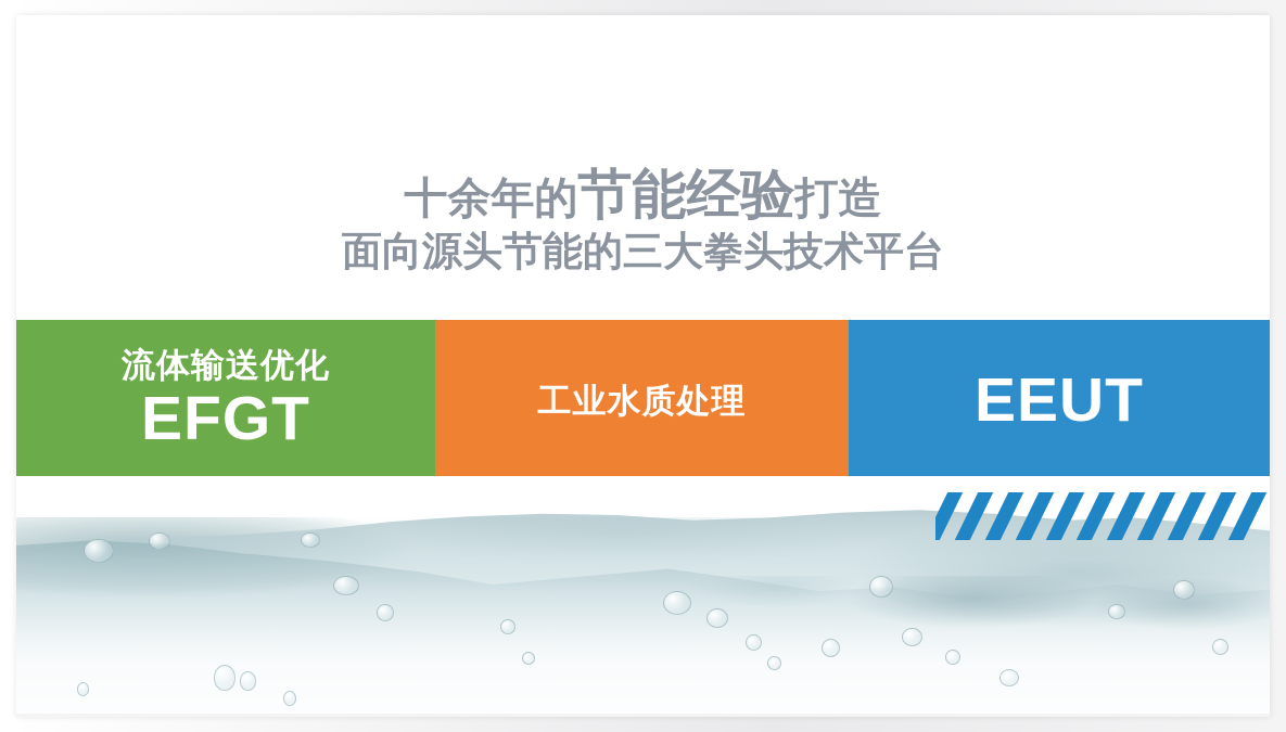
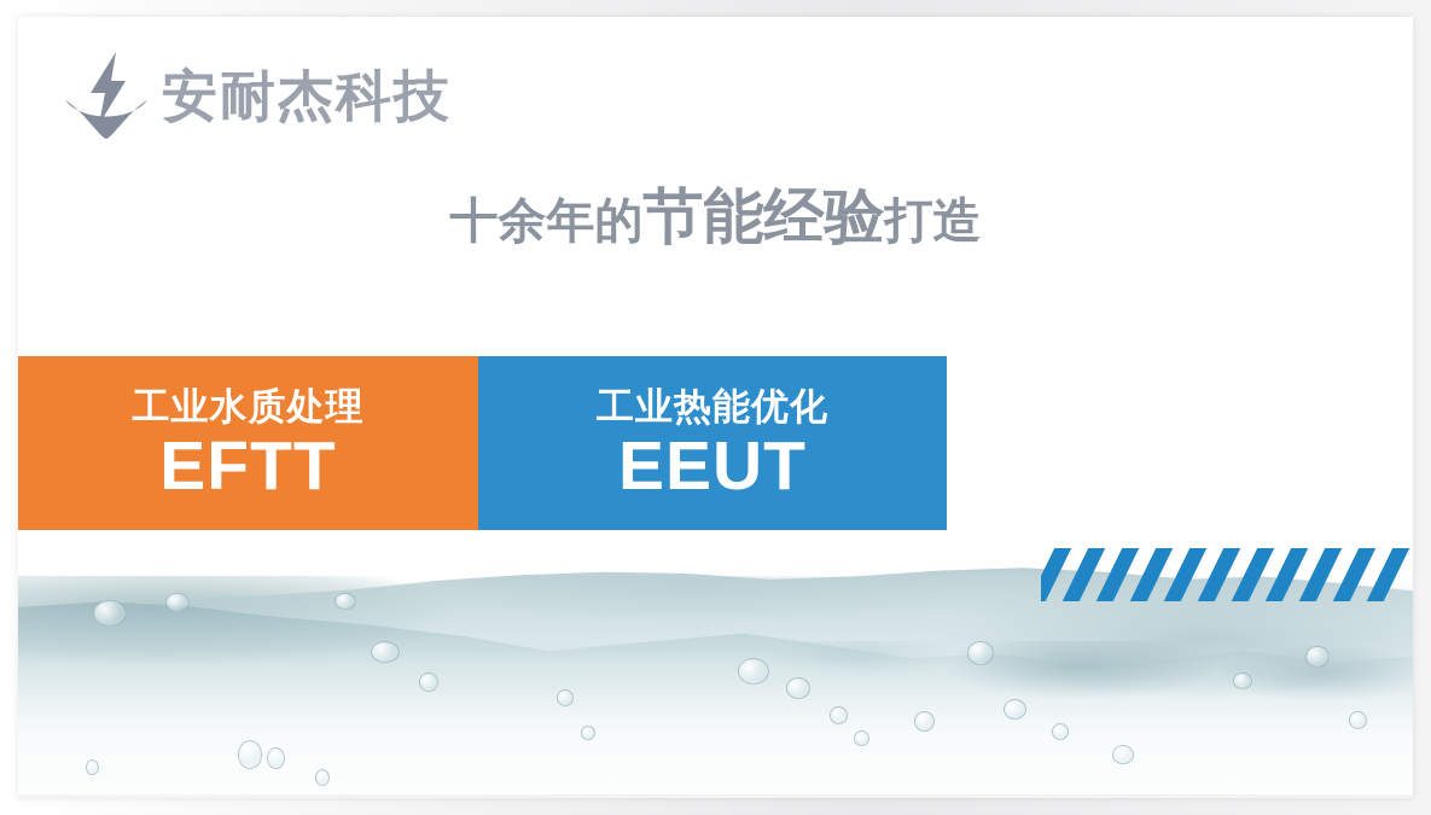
+ 安耐杰科技
  十余年的节能经验打造
- 面向源头节能的三大拳头技术平台
- 流体输送优化
- EFGT
  工业水质处理
+ EFTT
+ 工业热能优化
  EEUT
